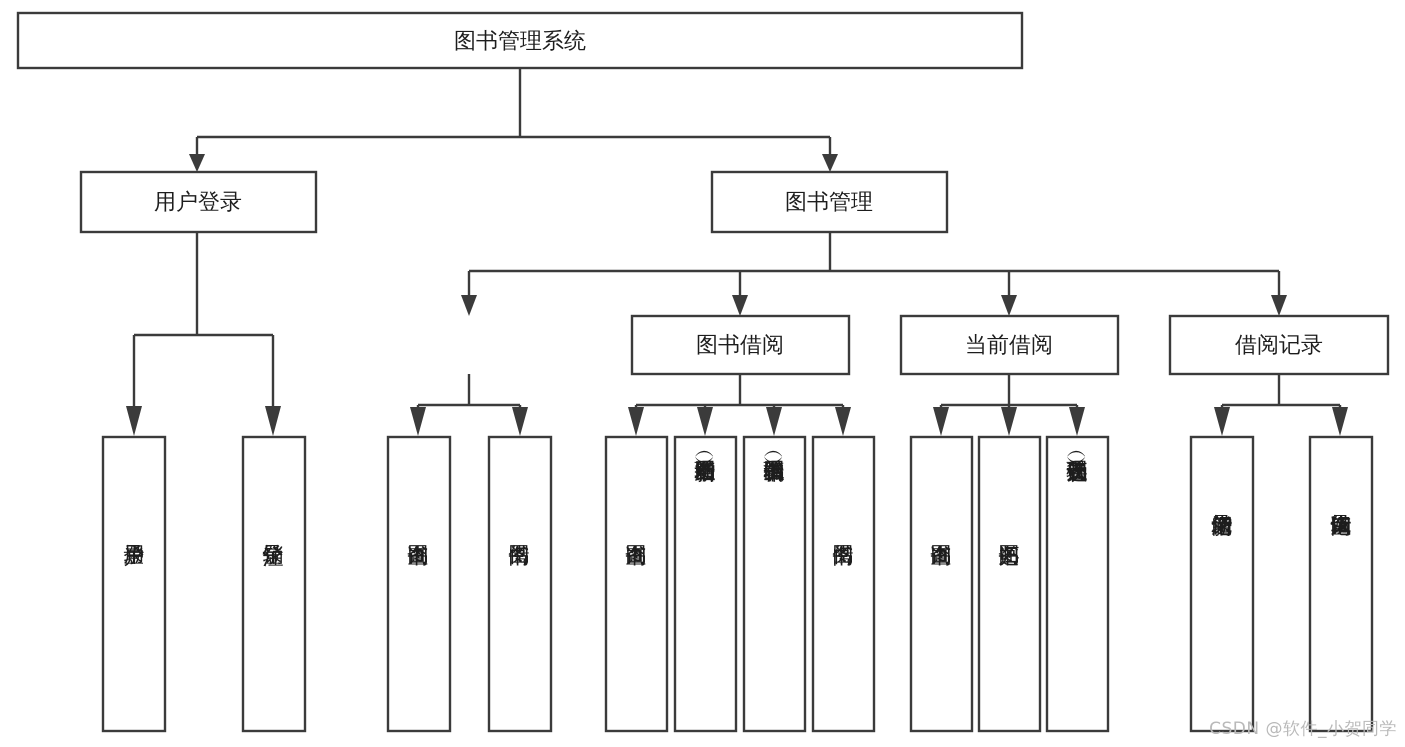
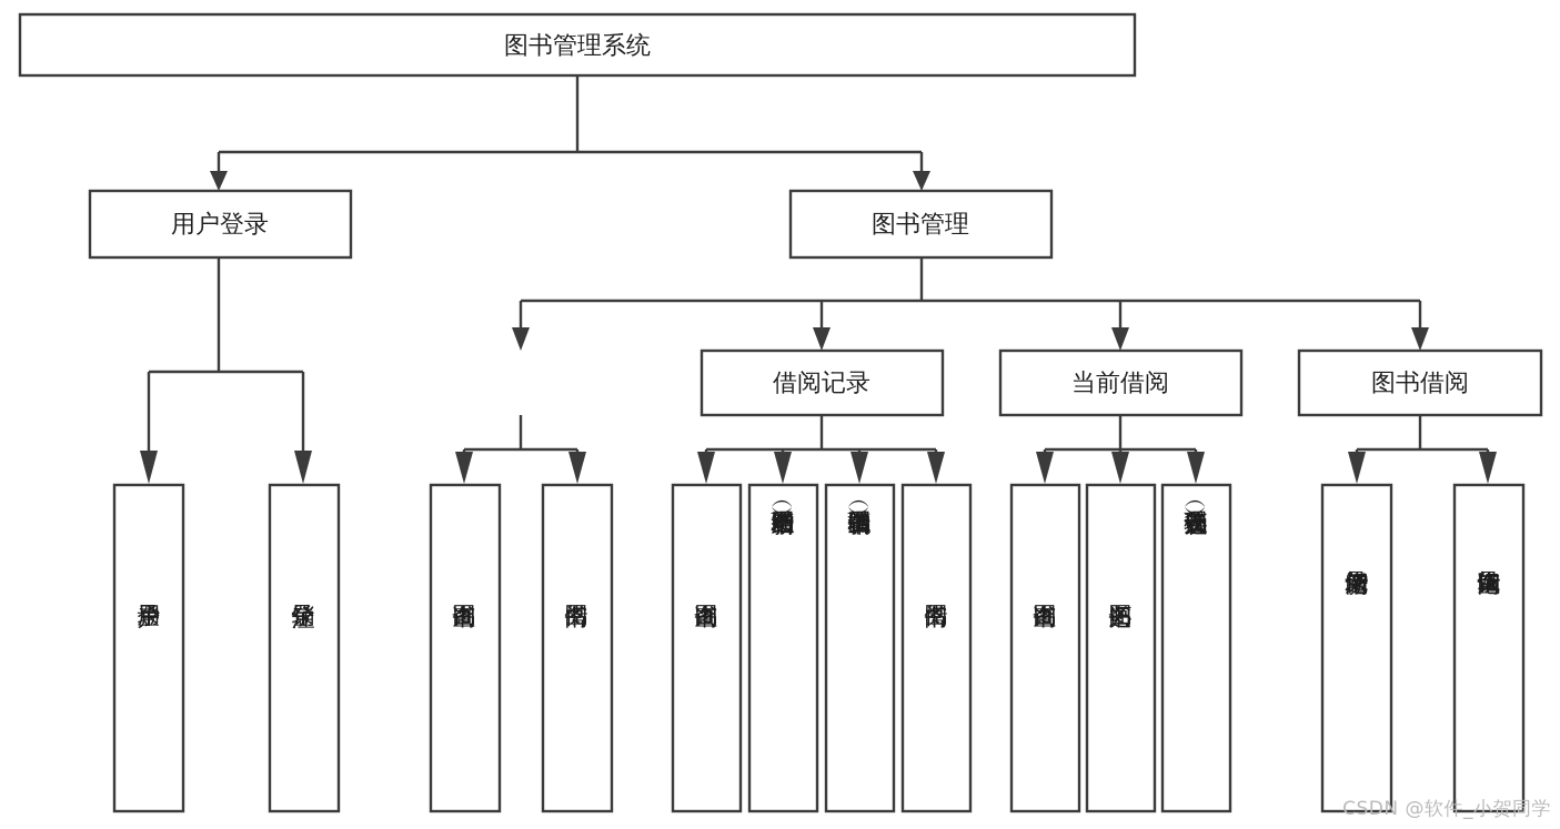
  图书管理系统
  用户登录
  图书管理
- 图书借阅
+ 借阅记录
  当前借阅
- 借阅记录
+ 图书借阅
  CSDN @软件_小贺同学
